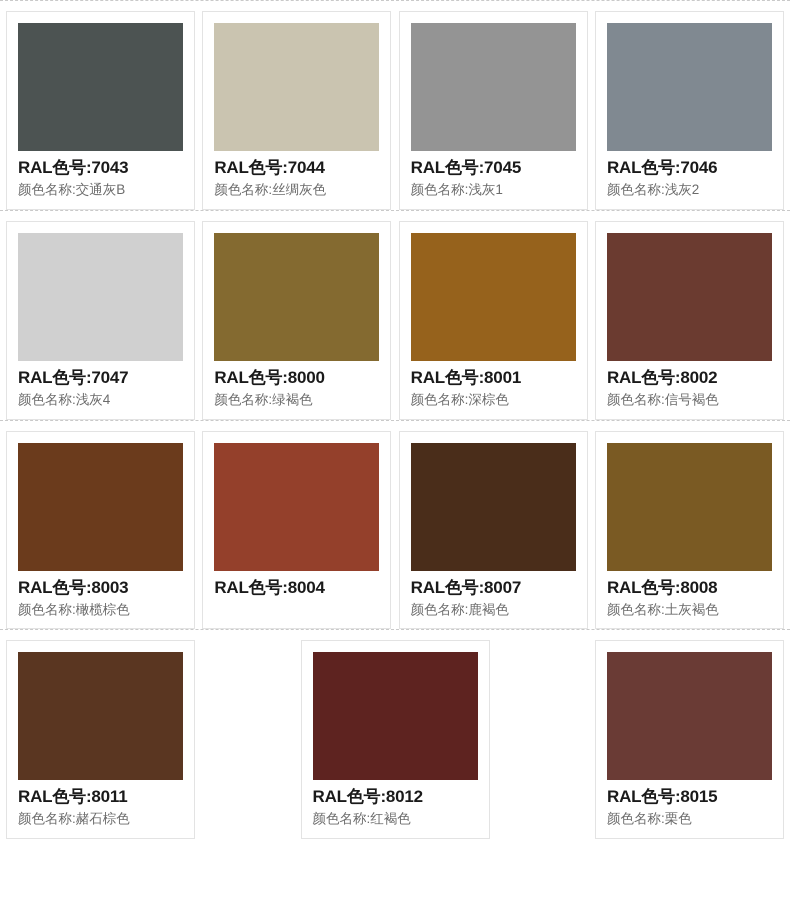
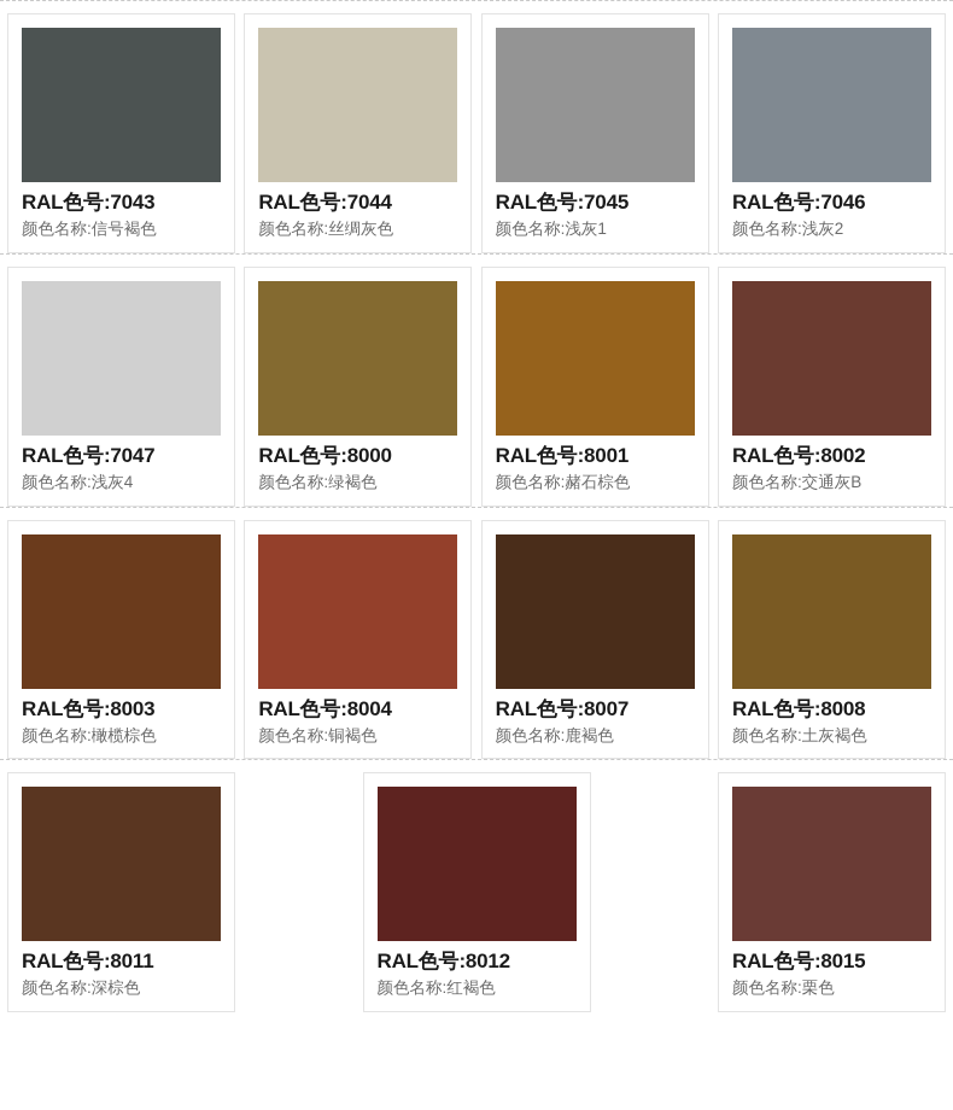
  RAL色号:7043
- 颜色名称:交通灰B
+ 颜色名称:信号褐色
  RAL色号:7044
  颜色名称:丝绸灰色
  RAL色号:7045
  颜色名称:浅灰1
  RAL色号:7046
  颜色名称:浅灰2
  RAL色号:7047
  颜色名称:浅灰4
  RAL色号:8000
  颜色名称:绿褐色
  RAL色号:8001
- 颜色名称:深棕色
+ 颜色名称:赭石棕色
  RAL色号:8002
- 颜色名称:信号褐色
+ 颜色名称:交通灰B
  RAL色号:8003
  颜色名称:橄榄棕色
  RAL色号:8004
+ 颜色名称:铜褐色
  RAL色号:8007
  颜色名称:鹿褐色
  RAL色号:8008
  颜色名称:土灰褐色
  RAL色号:8011
- 颜色名称:赭石棕色
+ 颜色名称:深棕色
  RAL色号:8012
  颜色名称:红褐色
  RAL色号:8015
  颜色名称:栗色
